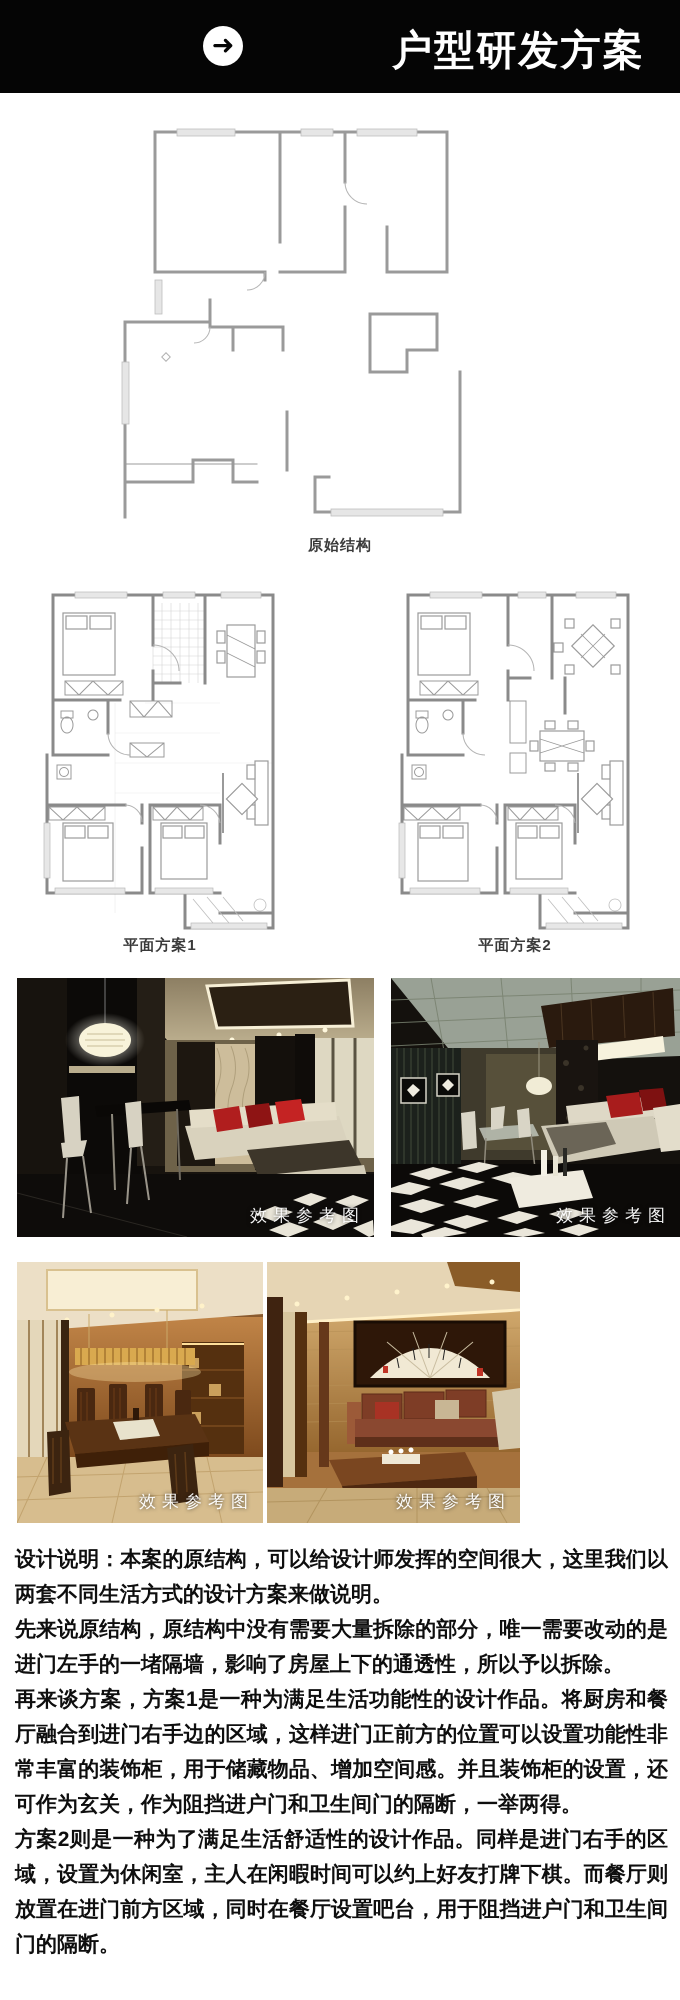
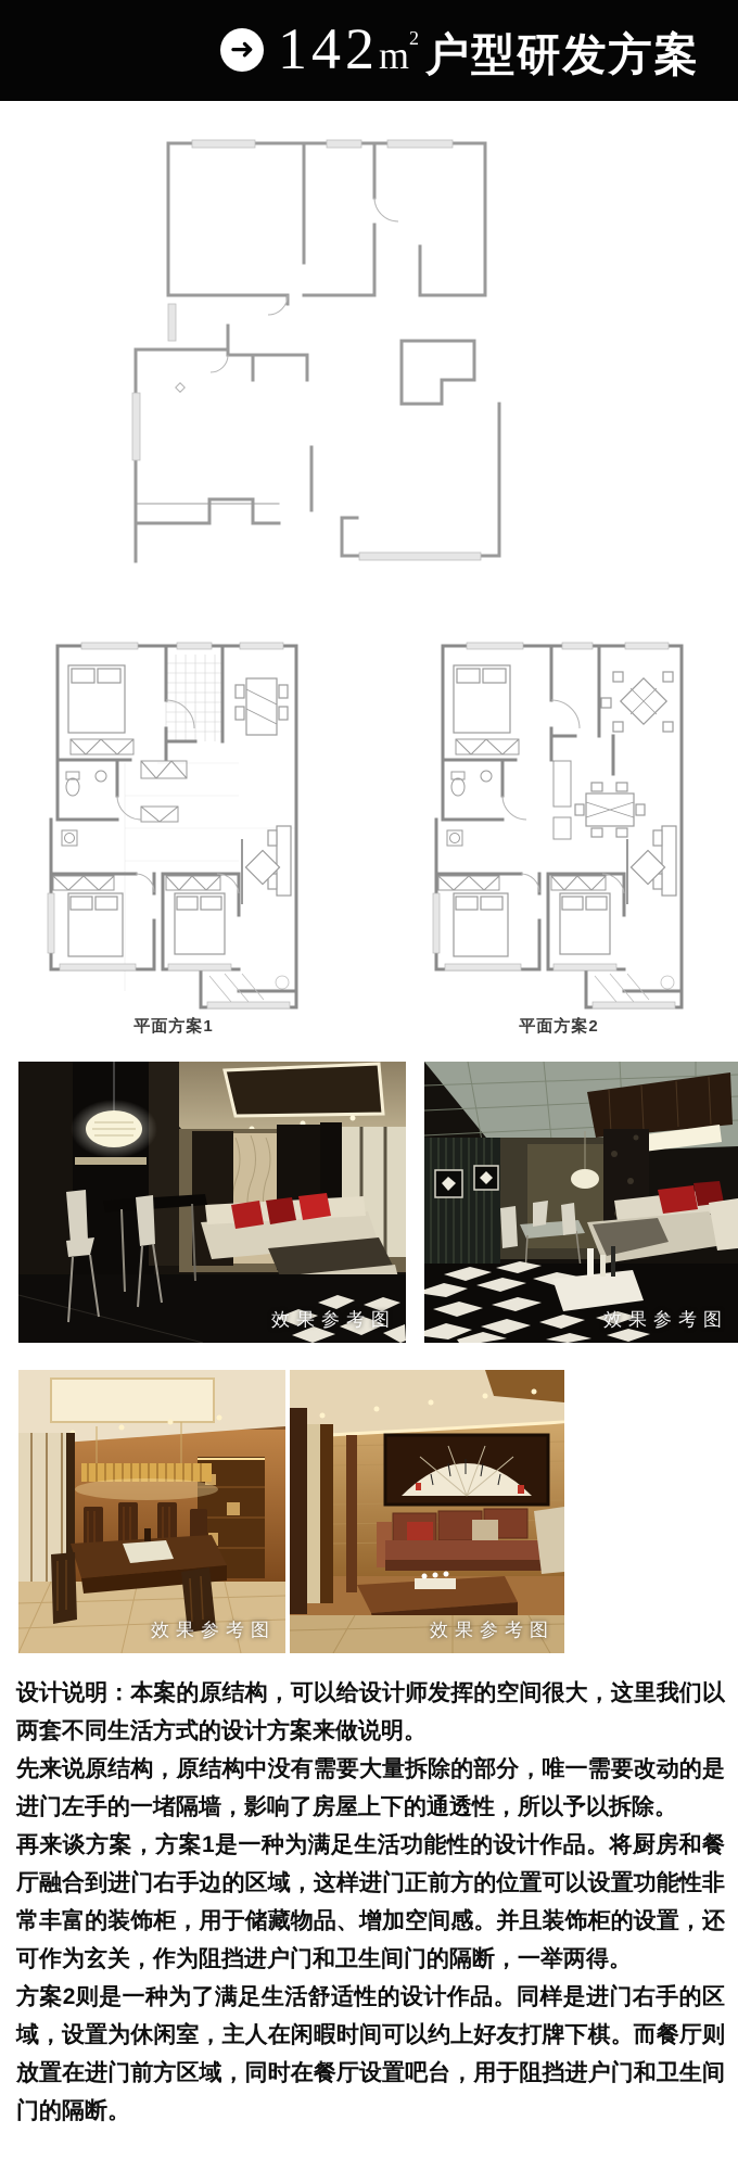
  ➜
+ 142m2
  户型研发方案
- 原始结构
  平面方案1
  平面方案2
  效果参考图
  效果参考图
  效果参考图
  效果参考图
  设计说明：本案的原结构，可以给设计师发挥的空间很大，这里我们以两套不同生活方式的设计方案来做说明。
  先来说原结构，原结构中没有需要大量拆除的部分，唯一需要改动的是进门左手的一堵隔墙，影响了房屋上下的通透性，所以予以拆除。
  再来谈方案，方案1是一种为满足生活功能性的设计作品。将厨房和餐厅融合到进门右手边的区域，这样进门正前方的位置可以设置功能性非常丰富的装饰柜，用于储藏物品、增加空间感。并且装饰柜的设置，还可作为玄关，作为阻挡进户门和卫生间门的隔断，一举两得。
  方案2则是一种为了满足生活舒适性的设计作品。同样是进门右手的区域，设置为休闲室，主人在闲暇时间可以约上好友打牌下棋。而餐厅则放置在进门前方区域，同时在餐厅设置吧台，用于阻挡进户门和卫生间门的隔断。
